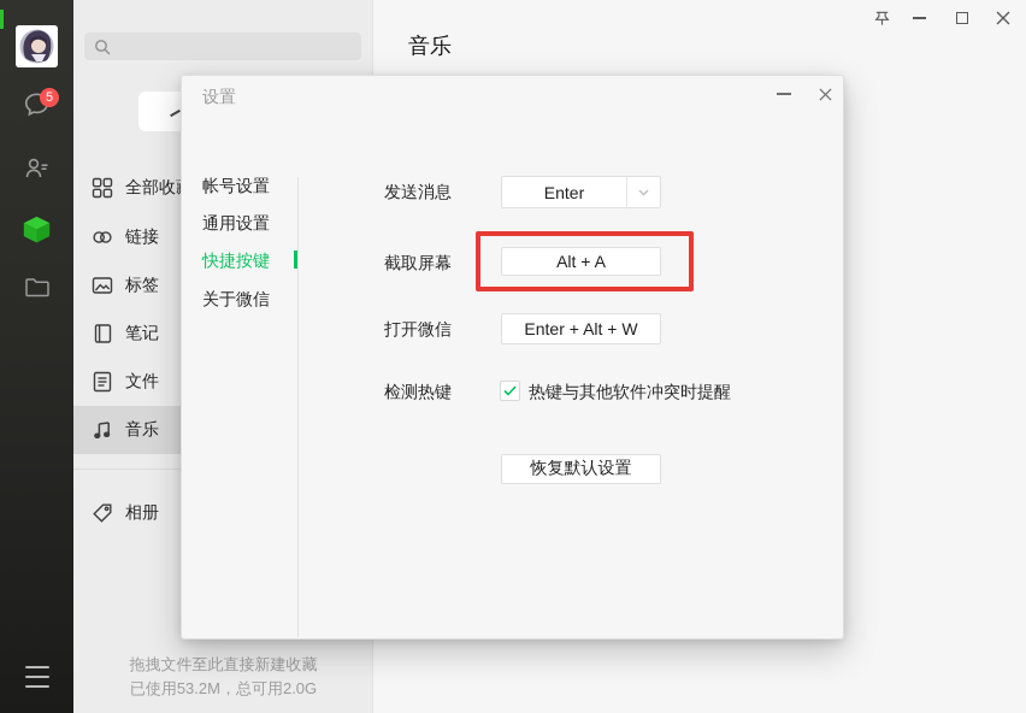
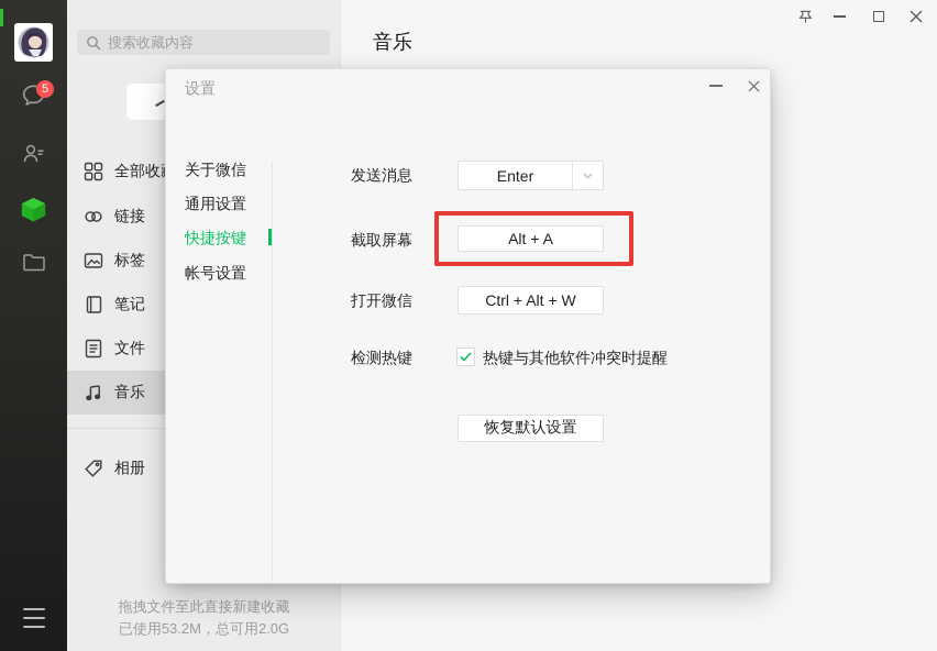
  5
+ 搜索收藏内容
  全部收
  链接
  标签
  笔记
  文件
  音乐
  相册
  拖拽文件至此直接新建收藏
  已使用53.2M，总可用2.0G
  音乐
  设置
- 帐号设置
+ 关于微信
  通用设置
  快捷按键
- 关于微信
+ 帐号设置
  发送消息
  Enter
  截取屏幕
  Alt + A
  打开微信
- Enter + Alt + W
+ Ctrl + Alt + W
  检测热键
  热键与其他软件冲突时提醒
  恢复默认设置
